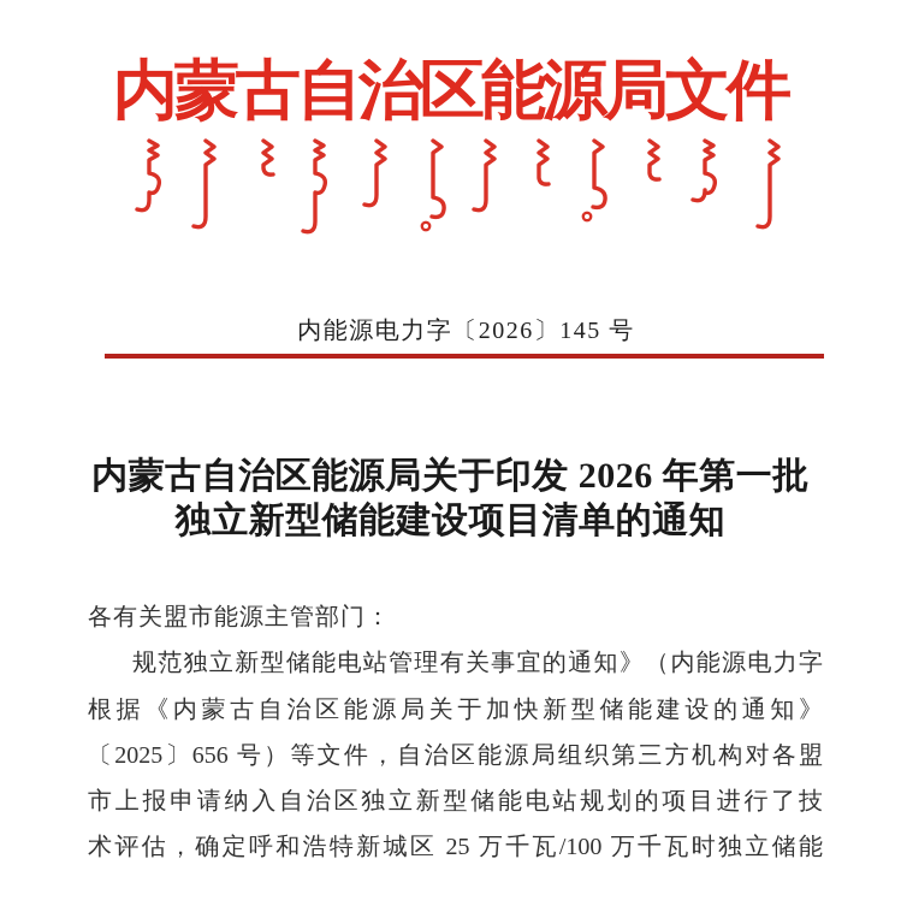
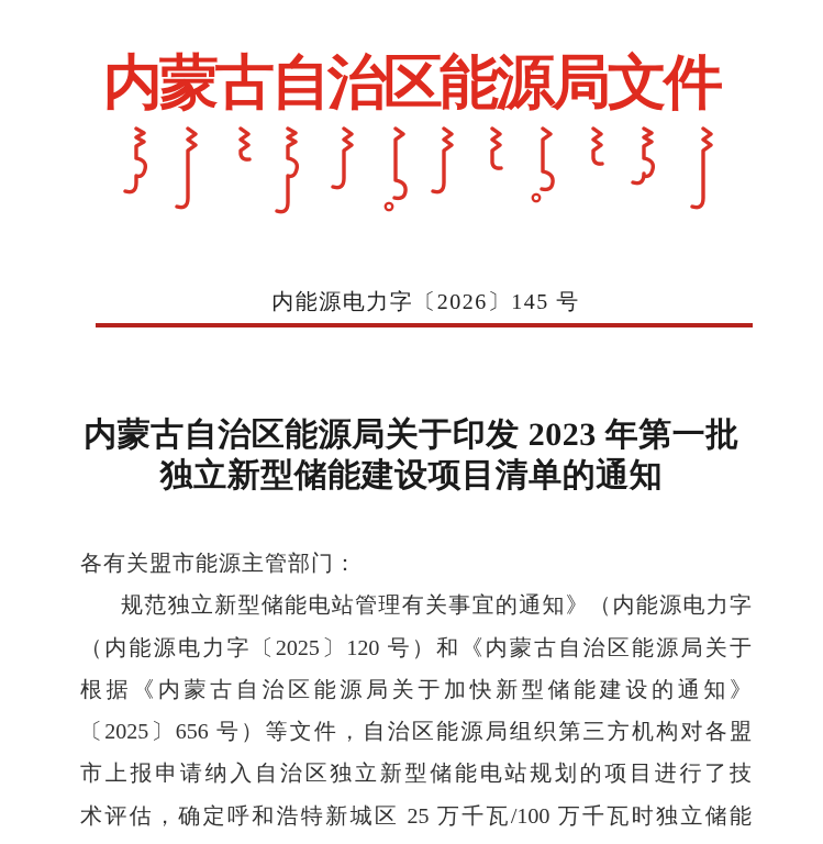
  内蒙古自治区能源局文件
  内能源电力字〔2026〕145 号
- 内蒙古自治区能源局关于印发 2026 年第一批
+ 内蒙古自治区能源局关于印发 2023 年第一批
  独立新型储能建设项目清单的通知
  各有关盟市能源主管部门：
  规范独立新型储能电站管理有关事宜的通知》（内能源电力字
+ （内能源电力字〔2025〕120 号）和《内蒙古自治区能源局关于
  根据《内蒙古自治区能源局关于加快新型储能建设的通知》
  〔2025〕656 号）等文件，自治区能源局组织第三方机构对各盟
  市上报申请纳入自治区独立新型储能电站规划的项目进行了技
  术评估，确定呼和浩特新城区 25 万千瓦/100 万千瓦时独立储能
